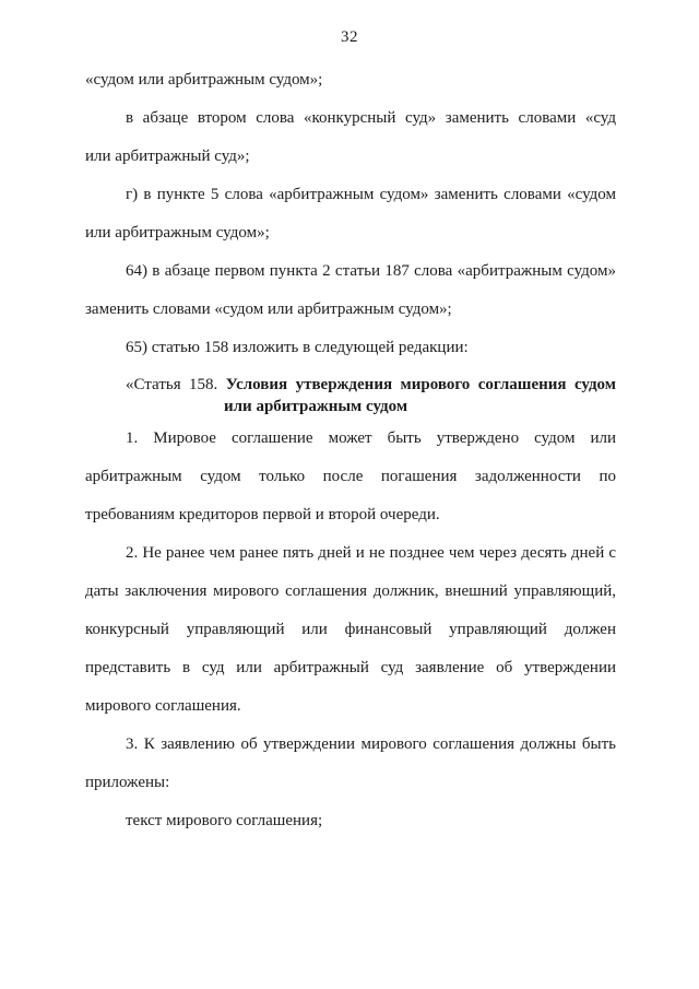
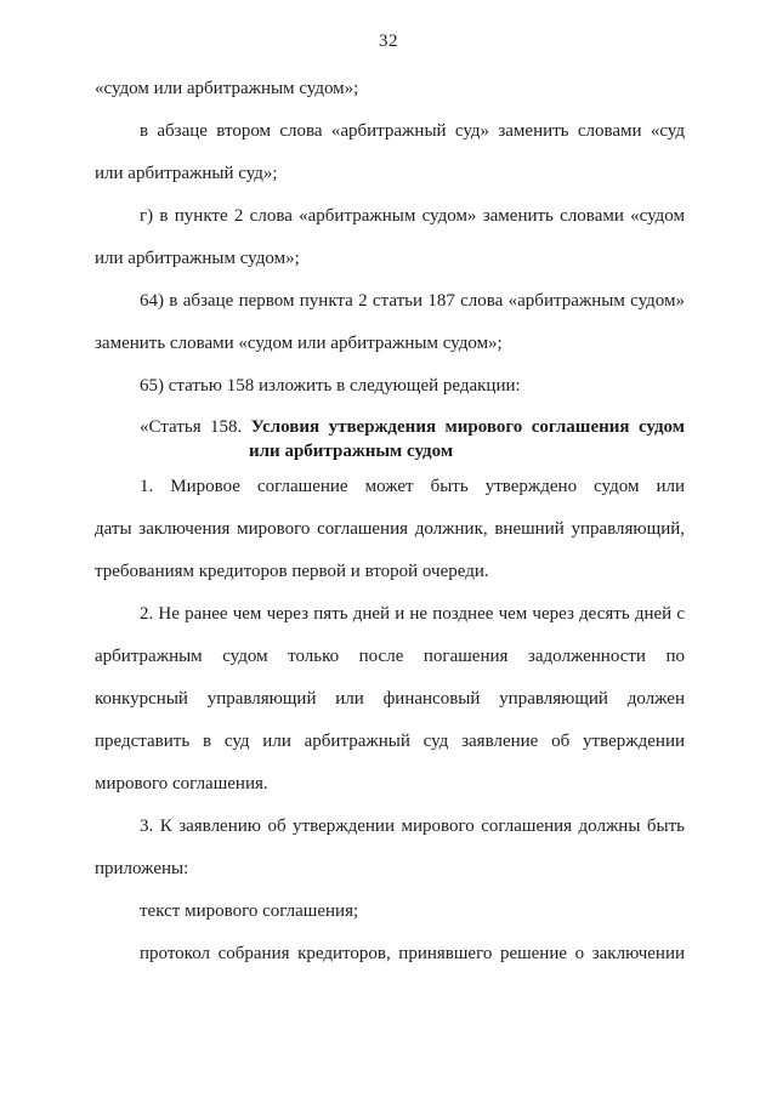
  32
  «судом или арбитражным судом»;
- в абзаце втором слова «конкурсный суд» заменить словами «суд
+ в абзаце втором слова «арбитражный суд» заменить словами «суд
  или арбитражный суд»;
- г) в пункте 5 слова «арбитражным судом» заменить словами «судом
+ г) в пункте 2 слова «арбитражным судом» заменить словами «судом
  или арбитражным судом»;
  64) в абзаце первом пункта 2 статьи 187 слова «арбитражным судом»
  заменить словами «судом или арбитражным судом»;
  65) статью 158 изложить в следующей редакции:
  «Статья 158. Условия утверждения мирового соглашения судом
  или арбитражным судом
  1. Мировое соглашение может быть утверждено судом или
- арбитражным судом только после погашения задолженности по
+ даты заключения мирового соглашения должник, внешний управляющий,
  требованиям кредиторов первой и второй очереди.
- 2. Не ранее чем ранее пять дней и не позднее чем через десять дней с
+ 2. Не ранее чем через пять дней и не позднее чем через десять дней с
- даты заключения мирового соглашения должник, внешний управляющий,
+ арбитражным судом только после погашения задолженности по
  конкурсный управляющий или финансовый управляющий должен
  представить в суд или арбитражный суд заявление об утверждении
  мирового соглашения.
  3. К заявлению об утверждении мирового соглашения должны быть
  приложены:
  текст мирового соглашения;
+ протокол собрания кредиторов, принявшего решение о заключении
